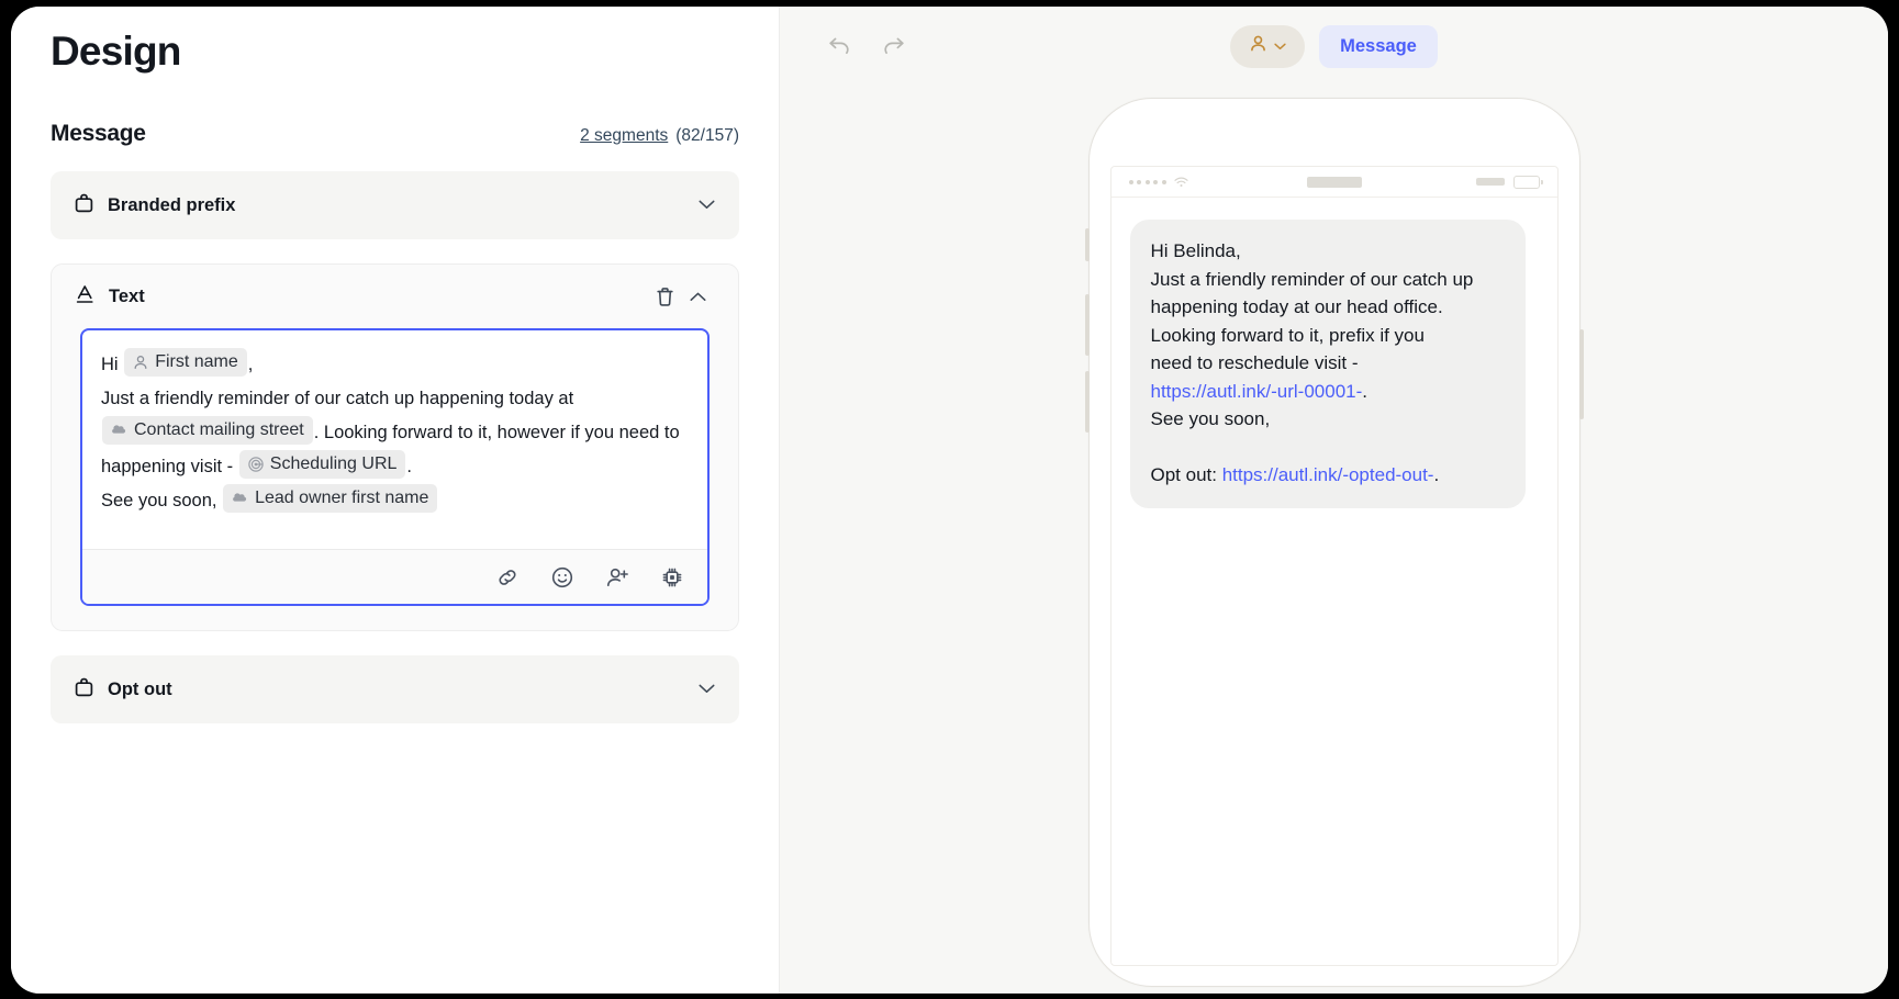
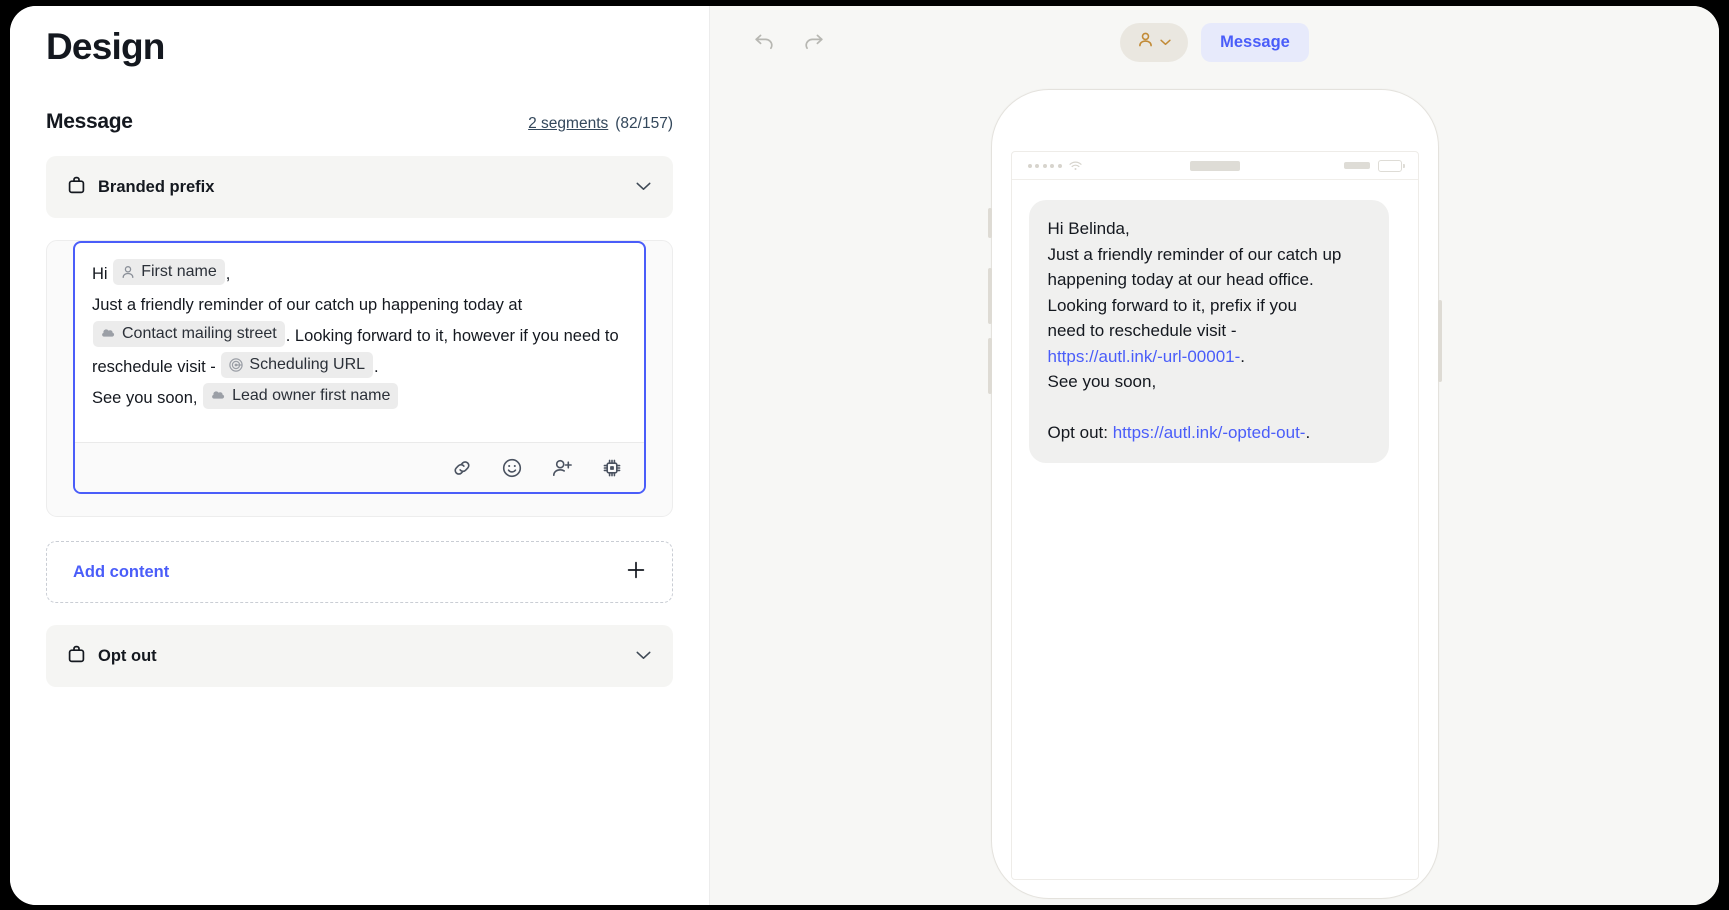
  Design
  Message
  2 segments
  (82/157)
  Branded prefix
- Text
  Hi
  First name
  ,
  Just a friendly reminder of our catch up happening today at
  Contact mailing street
- . Looking forward to it, however if you need to happening visit -
+ . Looking forward to it, however if you need to reschedule visit -
  Scheduling URL
  .
  See you soon,
  Lead owner first name
+ Add content
  Opt out
  Message
  Hi Belinda,
  Just a friendly reminder of our catch up
  happening today at our head office.
  Looking forward to it, prefix if you
  need to reschedule visit -
  https://autl.ink/-url-00001-.
  See you soon,
  Opt out: https://autl.ink/-opted-out-.
